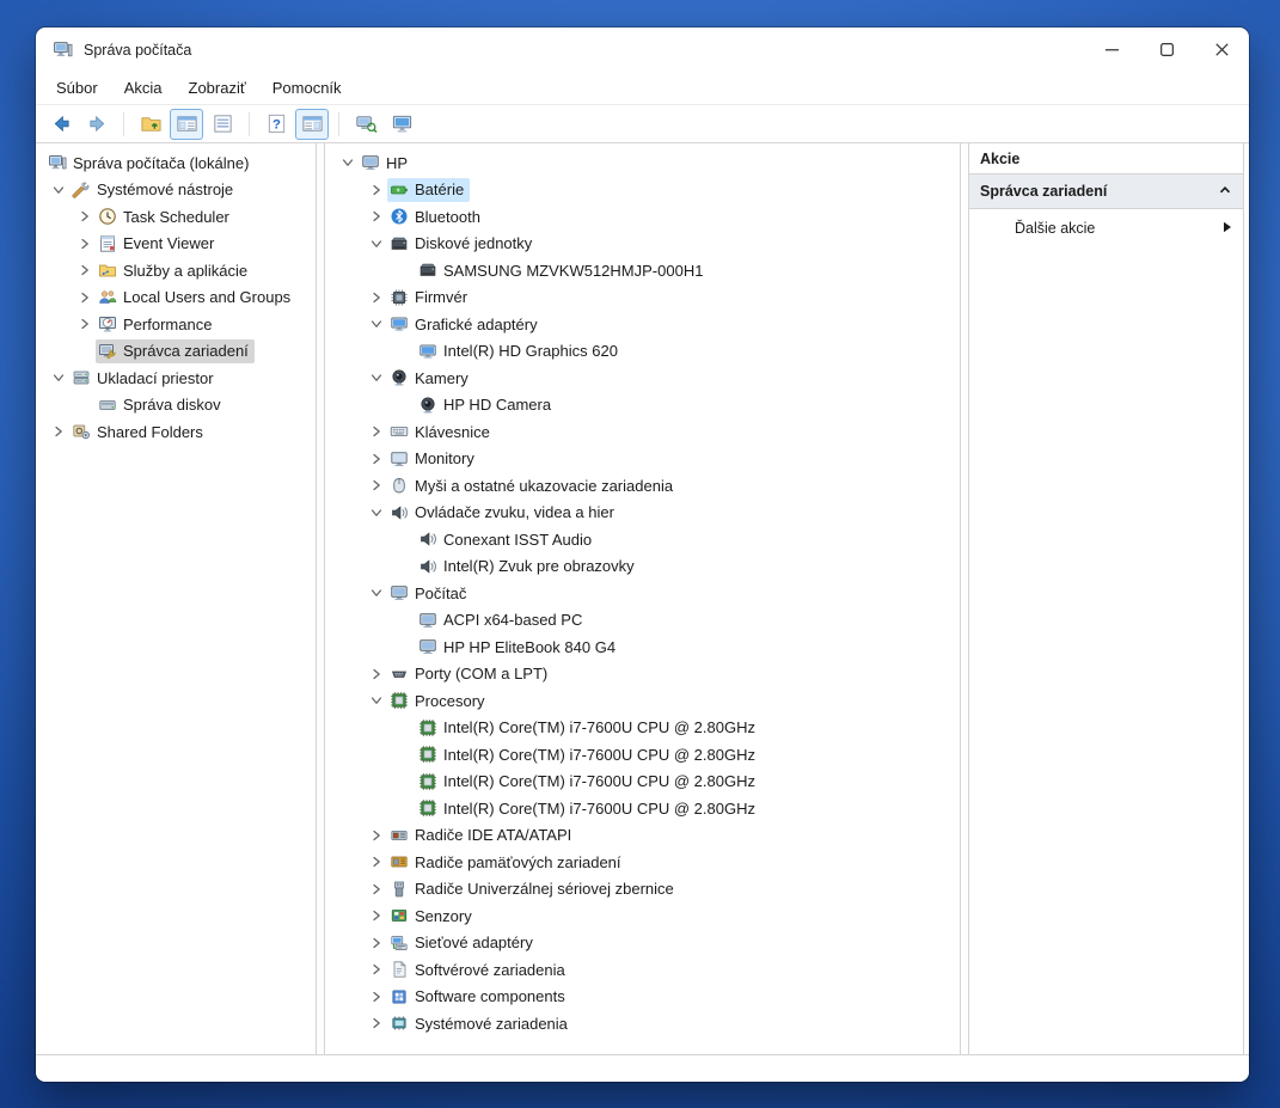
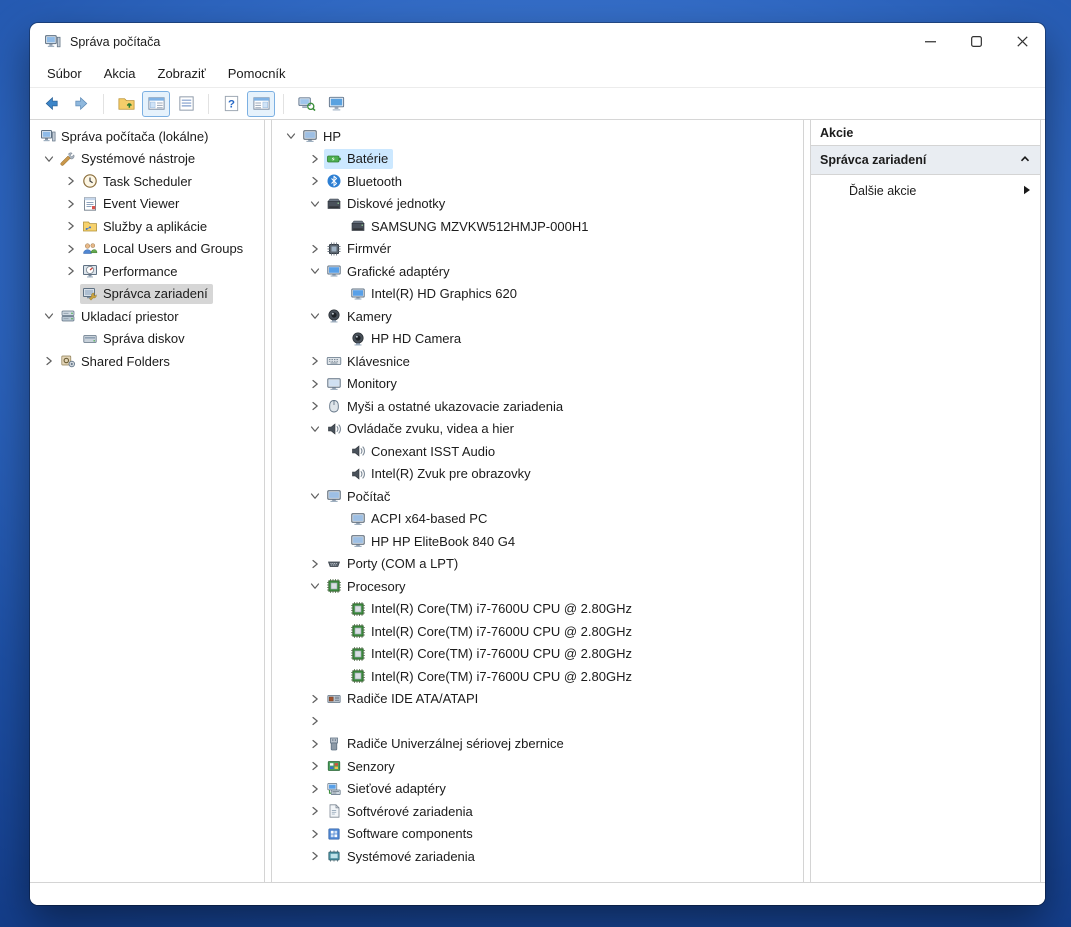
  Správa počítača
  Súbor
  Akcia
  Zobraziť
  Pomocník
  ?
  Správa počítača (lokálne)
  Systémové nástroje
  Task Scheduler
  Event Viewer
  Služby a aplikácie
  Local Users and Groups
  Performance
  Správca zariadení
  Ukladací priestor
  Správa diskov
  Shared Folders
  HP
  Batérie
  Bluetooth
  Diskové jednotky
  SAMSUNG MZVKW512HMJP-000H1
  Firmvér
  Grafické adaptéry
  Intel(R) HD Graphics 620
  Kamery
  HP HD Camera
  Klávesnice
  Monitory
  Myši a ostatné ukazovacie zariadenia
  Ovládače zvuku, videa a hier
  Conexant ISST Audio
  Intel(R) Zvuk pre obrazovky
  Počítač
  ACPI x64-based PC
  HP HP EliteBook 840 G4
  Porty (COM a LPT)
  Procesory
  Intel(R) Core(TM) i7-7600U CPU @ 2.80GHz
  Intel(R) Core(TM) i7-7600U CPU @ 2.80GHz
  Intel(R) Core(TM) i7-7600U CPU @ 2.80GHz
  Intel(R) Core(TM) i7-7600U CPU @ 2.80GHz
  Radiče IDE ATA/ATAPI
- Radiče pamäťových zariadení
  Radiče Univerzálnej sériovej zbernice
  Senzory
  Sieťové adaptéry
  Softvérové zariadenia
  Software components
  Systémové zariadenia
  Akcie
  Správca zariadení
  Ďalšie akcie
